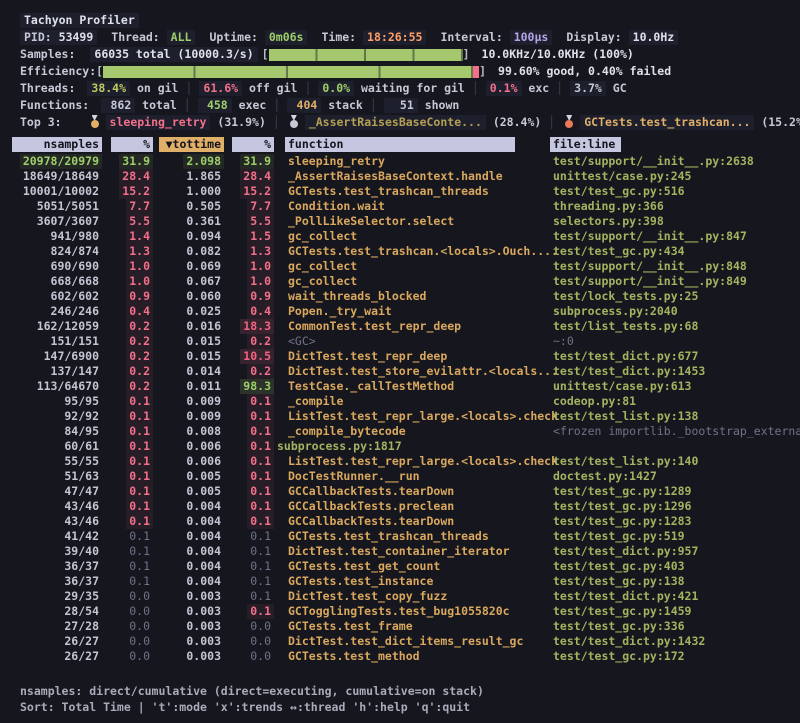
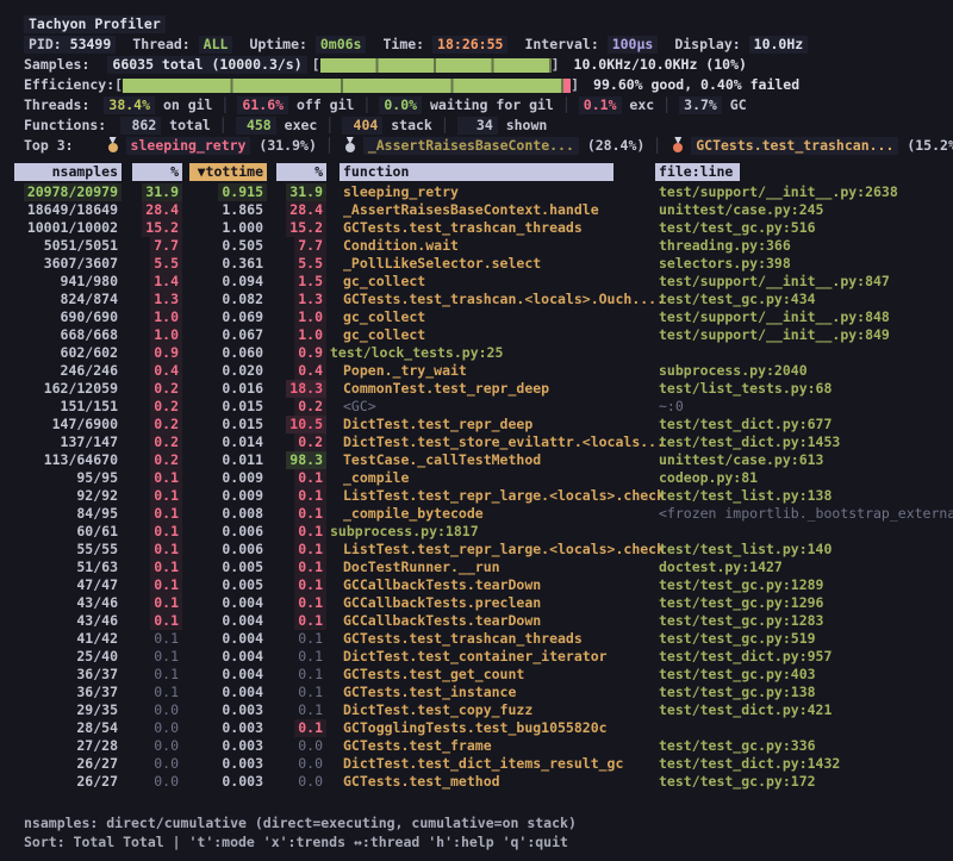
  Tachyon Profiler
  PID: 53499
  Thread:
  ALL
  Uptime:
  0m06s
  Time:
  18:26:55
  Interval:
  100µs
  Display:
  10.0Hz
  Samples:
  66035 total (10000.3/s)
  [
  ]
- 10.0KHz/10.0KHz (100%)
+ 10.0KHz/10.0KHz (10%)
  Efficiency:
  [
  ]
  99.60% good, 0.40% failed
  Threads:
  38.4% on gil │ 61.6% off gil │ 0.0% waiting for gil │ 0.1% exc │ 3.7% GC
  Functions:
- 862 total │ 458 exec │ 404 stack │ 51 shown
+ 862 total │ 458 exec │ 404 stack │ 34 shown
  Top 3:
  sleeping_retry (31.9%) │ _AssertRaisesBaseConte... (28.4%) │ GCTests.test_trashcan... (15.2%
  nsamples
  %
  ▼tottime
  %
  function
  file:line
  20978/20979
  31.9
- 2.098
+ 0.915
  31.9
  sleeping_retry
  test/support/__init__.py:2638
  18649/18649
  28.4
  1.865
  28.4
  _AssertRaisesBaseContext.handle
  unittest/case.py:245
  10001/10002
  15.2
  1.000
  15.2
  GCTests.test_trashcan_threads
  test/test_gc.py:516
  5051/5051
  7.7
  0.505
  7.7
  Condition.wait
  threading.py:366
  3607/3607
  5.5
  0.361
  5.5
  _PollLikeSelector.select
  selectors.py:398
  941/980
  1.4
  0.094
  1.5
  gc_collect
  test/support/__init__.py:847
  824/874
  1.3
  0.082
  1.3
  GCTests.test_trashcan.<locals>.Ouch....
  test/test_gc.py:434
  690/690
  1.0
  0.069
  1.0
  gc_collect
  test/support/__init__.py:848
  668/668
  1.0
  0.067
  1.0
  gc_collect
  test/support/__init__.py:849
  602/602
  0.9
  0.060
  0.9
- wait_threads_blocked
  test/lock_tests.py:25
  246/246
  0.4
- 0.025
+ 0.020
  0.4
  Popen._try_wait
  subprocess.py:2040
  162/12059
  0.2
  0.016
  18.3
  CommonTest.test_repr_deep
  test/list_tests.py:68
  151/151
  0.2
  0.015
  0.2
  <GC>
  ~:0
  147/6900
  0.2
  0.015
  10.5
  DictTest.test_repr_deep
  test/test_dict.py:677
  137/147
  0.2
  0.014
  0.2
  DictTest.test_store_evilattr.<locals...
  test/test_dict.py:1453
  113/64670
  0.2
  0.011
  98.3
  TestCase._callTestMethod
  unittest/case.py:613
  95/95
  0.1
  0.009
  0.1
  _compile
  codeop.py:81
  92/92
  0.1
  0.009
  0.1
  ListTest.test_repr_large.<locals>.check
  test/test_list.py:138
  84/95
  0.1
  0.008
  0.1
  _compile_bytecode
  <frozen importlib._bootstrap_externa
  60/61
  0.1
  0.006
  0.1
  subprocess.py:1817
  55/55
  0.1
  0.006
  0.1
  ListTest.test_repr_large.<locals>.check
  test/test_list.py:140
  51/63
  0.1
  0.005
  0.1
  DocTestRunner.__run
  doctest.py:1427
  47/47
  0.1
  0.005
  0.1
  GCCallbackTests.tearDown
  test/test_gc.py:1289
  43/46
  0.1
  0.004
  0.1
  GCCallbackTests.preclean
  test/test_gc.py:1296
  43/46
  0.1
  0.004
  0.1
  GCCallbackTests.tearDown
  test/test_gc.py:1283
  41/42
  0.1
  0.004
  0.1
  GCTests.test_trashcan_threads
  test/test_gc.py:519
- 39/40
+ 25/40
  0.1
  0.004
  0.1
  DictTest.test_container_iterator
  test/test_dict.py:957
  36/37
  0.1
  0.004
  0.1
  GCTests.test_get_count
  test/test_gc.py:403
  36/37
  0.1
  0.004
  0.1
  GCTests.test_instance
  test/test_gc.py:138
  29/35
  0.0
  0.003
  0.1
  DictTest.test_copy_fuzz
  test/test_dict.py:421
  28/54
  0.0
  0.003
  0.1
  GCTogglingTests.test_bug1055820c
- test/test_gc.py:1459
  27/28
  0.0
  0.003
  0.0
  GCTests.test_frame
  test/test_gc.py:336
  26/27
  0.0
  0.003
  0.0
  DictTest.test_dict_items_result_gc
  test/test_dict.py:1432
  26/27
  0.0
  0.003
  0.0
  GCTests.test_method
  test/test_gc.py:172
  nsamples: direct/cumulative (direct=executing, cumulative=on stack)
- Sort: Total Time | 't':mode 'x':trends ↔:thread 'h':help 'q':quit
+ Sort: Total Total | 't':mode 'x':trends ↔:thread 'h':help 'q':quit
